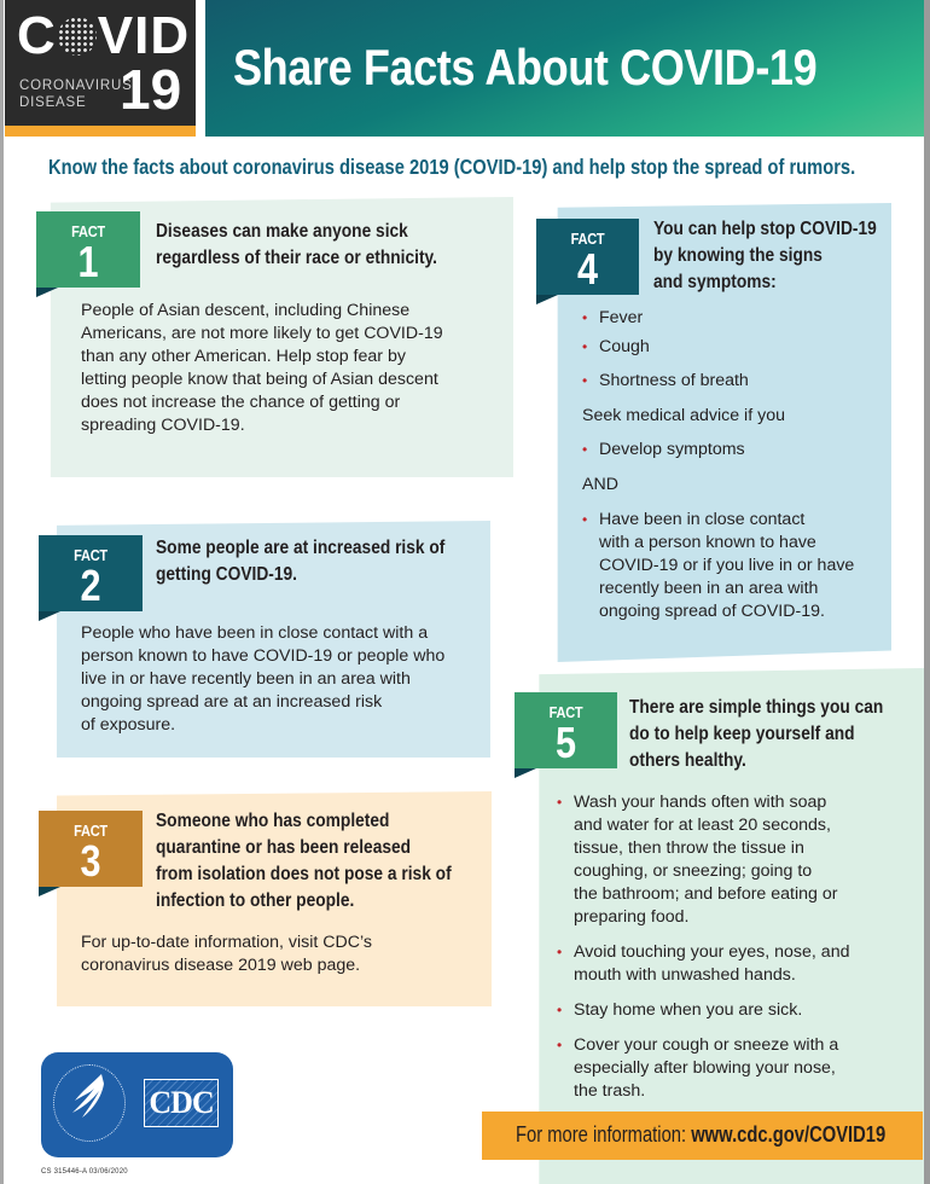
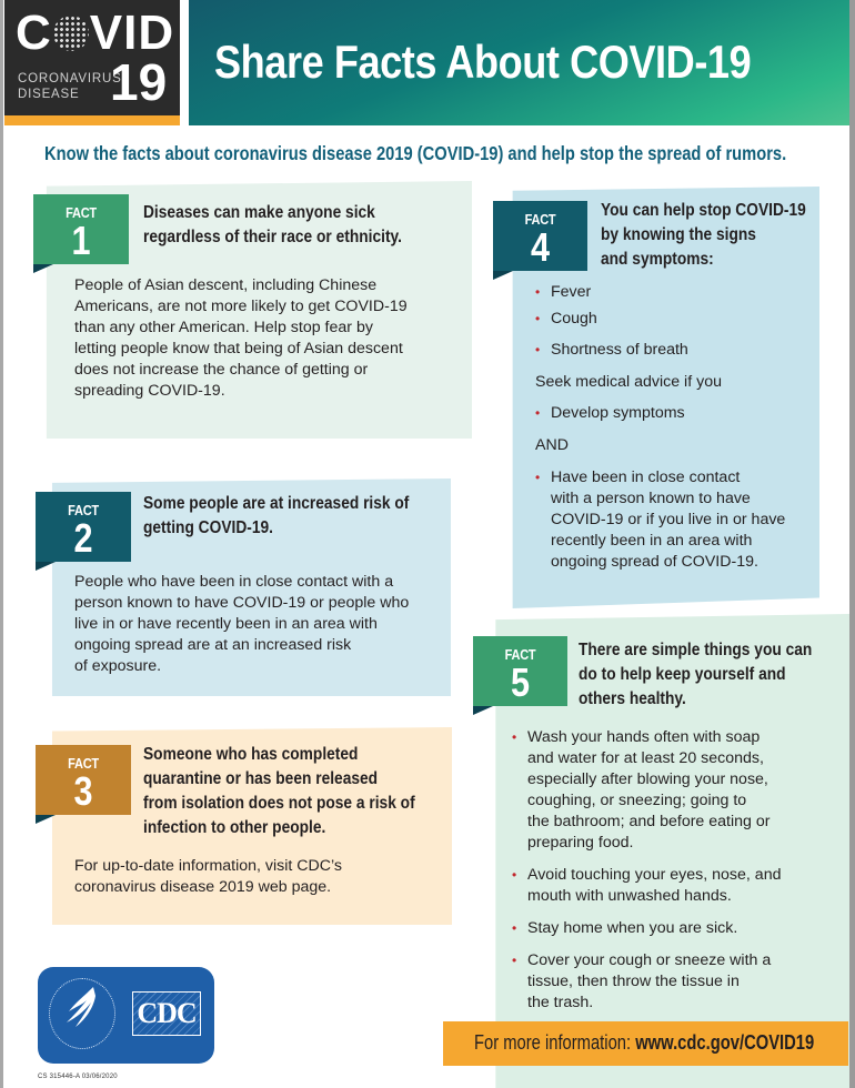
  C VID
  CORONAVIRUS
  DISEASE
  19
  Share Facts About COVID-19
  Know the facts about coronavirus disease 2019 (COVID-19) and help stop the spread of rumors.
  FACT
  1
  Diseases can make anyone sick
  regardless of their race or ethnicity.
  People of Asian descent, including Chinese
  Americans, are not more likely to get COVID-19
  than any other American. Help stop fear by
  letting people know that being of Asian descent
  does not increase the chance of getting or
  spreading COVID-19.
  FACT
  2
  Some people are at increased risk of
  getting COVID-19.
  People who have been in close contact with a
  person known to have COVID-19 or people who
  live in or have recently been in an area with
  ongoing spread are at an increased risk
  of exposure.
  FACT
  3
  Someone who has completed
  quarantine or has been released
  from isolation does not pose a risk of
  infection to other people.
  For up-to-date information, visit CDC’s
  coronavirus disease 2019 web page.
  FACT
  4
  You can help stop COVID-19
  by knowing the signs
  and symptoms:
  Fever
  Cough
  Shortness of breath
  Seek medical advice if you
  Develop symptoms
  AND
  Have been in close contact
  with a person known to have
  COVID-19 or if you live in or have
  recently been in an area with
  ongoing spread of COVID-19.
  FACT
  5
  There are simple things you can
  do to help keep yourself and
  others healthy.
  Wash your hands often with soap
  and water for at least 20 seconds,
- tissue, then throw the tissue in
+ especially after blowing your nose,
  coughing, or sneezing; going to
  the bathroom; and before eating or
  preparing food.
  Avoid touching your eyes, nose, and
  mouth with unwashed hands.
  Stay home when you are sick.
  Cover your cough or sneeze with a
- especially after blowing your nose,
+ tissue, then throw the tissue in
  the trash.
  CDC
  For more information: www.cdc.gov/COVID19
